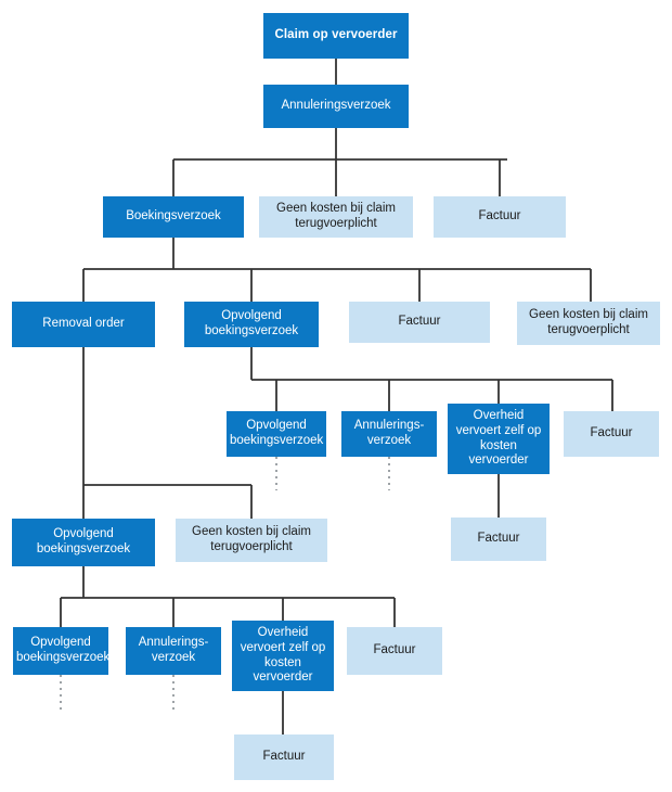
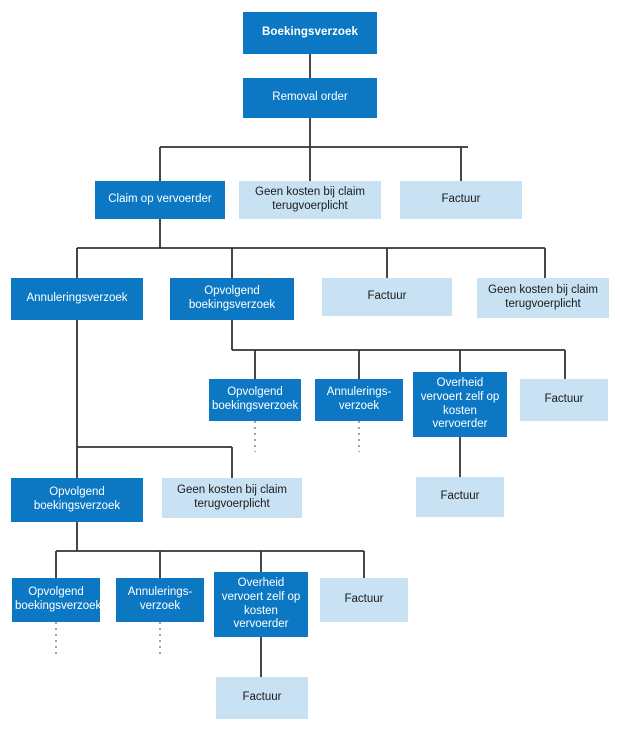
- Claim op vervoerder
+ Boekingsverzoek
- Annuleringsverzoek
+ Removal order
- Boekingsverzoek
+ Claim op vervoerder
  Geen kosten bij claim terugvoerplicht
  Factuur
- Removal order
+ Annuleringsverzoek
  Opvolgend boekingsverzoek
  Factuur
  Geen kosten bij claim terugvoerplicht
  Opvolgend boekingsverzoek
  Annulerings- verzoek
  Overheid vervoert zelf op kosten vervoerder
  Factuur
  Factuur
  Opvolgend boekingsverzoek
  Geen kosten bij claim terugvoerplicht
  Opvolgend boekingsverzoek
  Annulerings- verzoek
  Overheid vervoert zelf op kosten vervoerder
  Factuur
  Factuur
